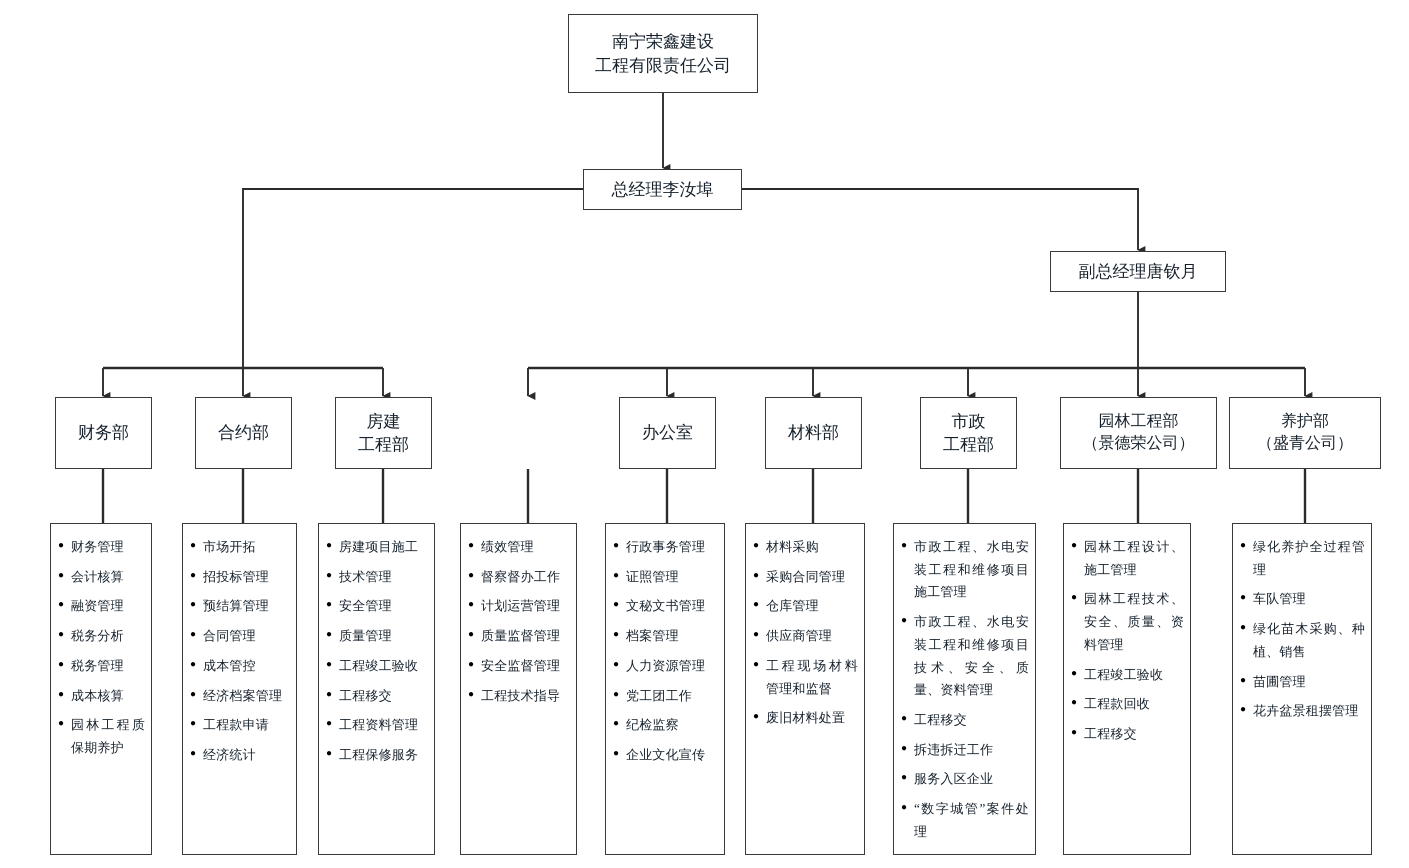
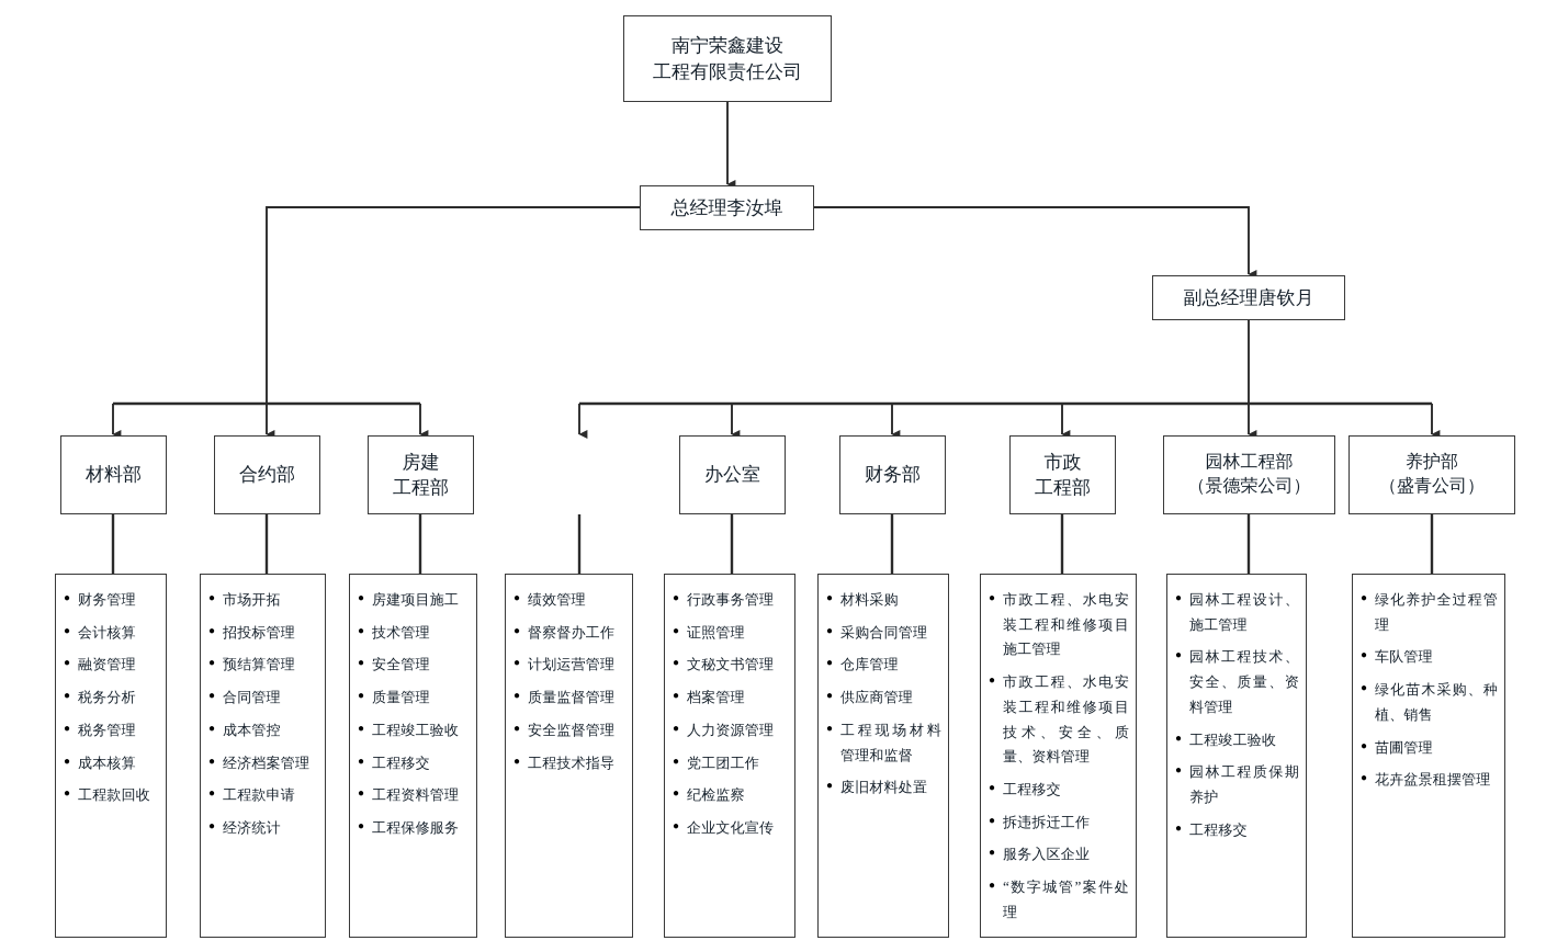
  南宁荣鑫建设
  工程有限责任公司
  总经理李汝埠
  副总经理唐钦月
- 财务部
+ 材料部
  合约部
  房建
  工程部
  办公室
- 材料部
+ 财务部
  市政
  工程部
  园林工程部
  （景德荣公司）
  养护部
  （盛青公司）
  财务管理
  会计核算
  融资管理
  税务分析
  税务管理
  成本核算
- 园林工程质保期养护
+ 工程款回收
  市场开拓
  招投标管理
  预结算管理
  合同管理
  成本管控
  经济档案管理
  工程款申请
  经济统计
  房建项目施工
  技术管理
  安全管理
  质量管理
  工程竣工验收
  工程移交
  工程资料管理
  工程保修服务
  绩效管理
  督察督办工作
  计划运营管理
  质量监督管理
  安全监督管理
  工程技术指导
  行政事务管理
  证照管理
  文秘文书管理
  档案管理
  人力资源管理
  党工团工作
  纪检监察
  企业文化宣传
  材料采购
  采购合同管理
  仓库管理
  供应商管理
  工程现场材料管理和监督
  废旧材料处置
  市政工程、水电安装工程和维修项目施工管理
  市政工程、水电安装工程和维修项目技术、安全、质量、资料管理
  工程移交
  拆违拆迁工作
  服务入区企业
  “数字城管”案件处理
  园林工程设计、施工管理
  园林工程技术、安全、质量、资料管理
  工程竣工验收
- 工程款回收
+ 园林工程质保期养护
  工程移交
  绿化养护全过程管理
  车队管理
  绿化苗木采购、种植、销售
  苗圃管理
  花卉盆景租摆管理
